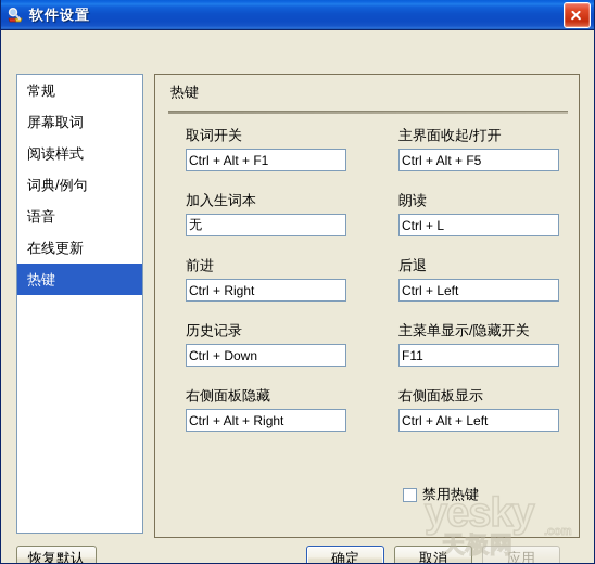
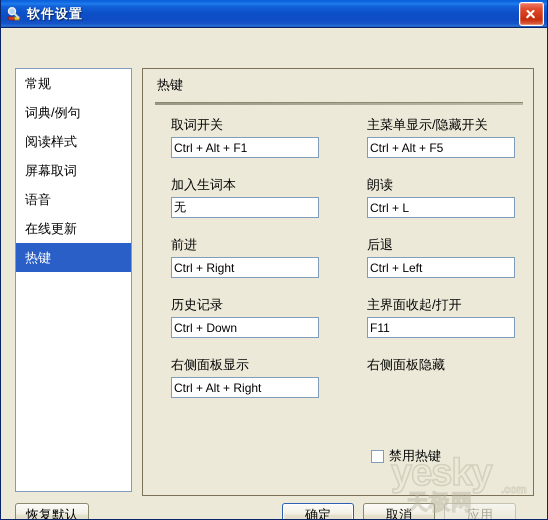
  软件设置
  常规
- 屏幕取词
+ 词典/例句
  阅读样式
- 词典/例句
+ 屏幕取词
  语音
  在线更新
  热键
  热键
  取词开关
  Ctrl + Alt + F1
- 主界面收起/打开
+ 主菜单显示/隐藏开关
  Ctrl + Alt + F5
  加入生词本
  无
  朗读
  Ctrl + L
  前进
  Ctrl + Right
  后退
  Ctrl + Left
  历史记录
  Ctrl + Down
- 主菜单显示/隐藏开关
+ 主界面收起/打开
  F11
- 右侧面板隐藏
+ 右侧面板显示
  Ctrl + Alt + Right
- 右侧面板显示
+ 右侧面板隐藏
- Ctrl + Alt + Left
  禁用热键
  恢复默认
  确定
  取消
  应用
  yesky
  .com
  天极网
